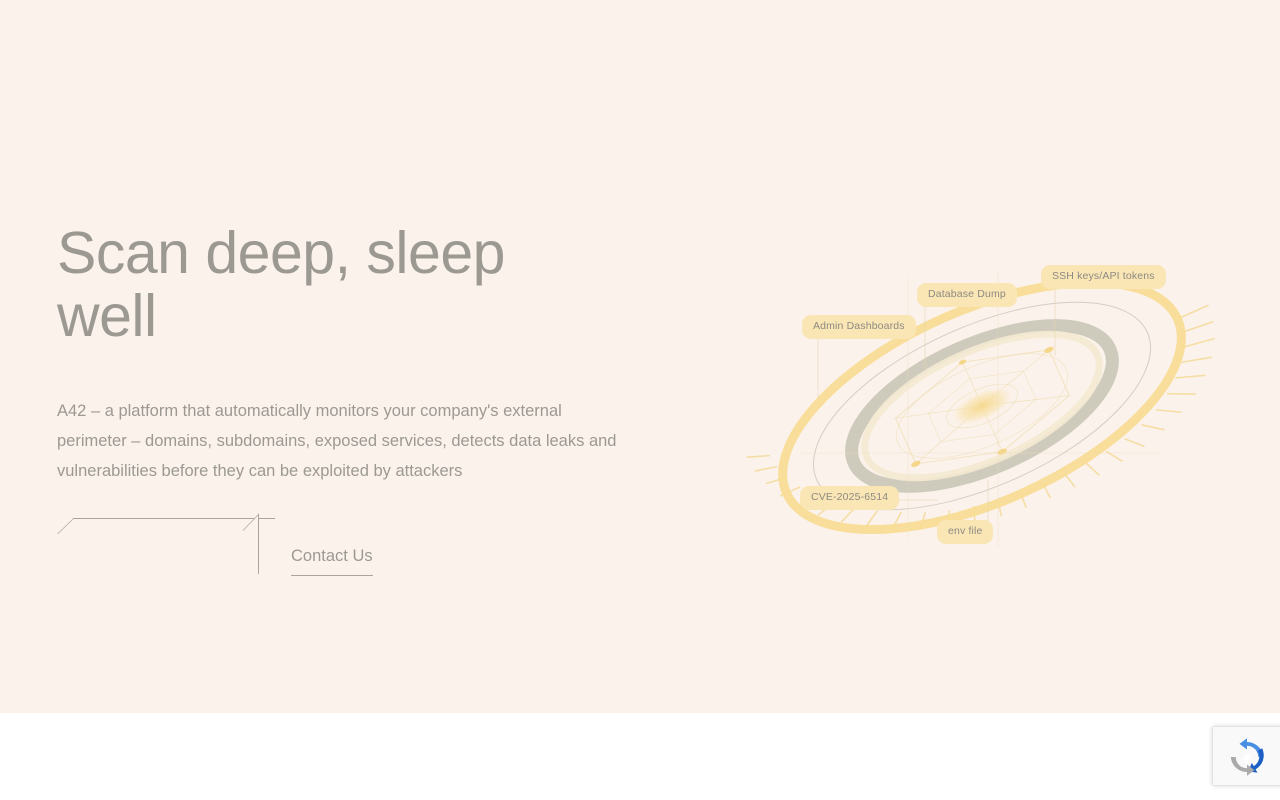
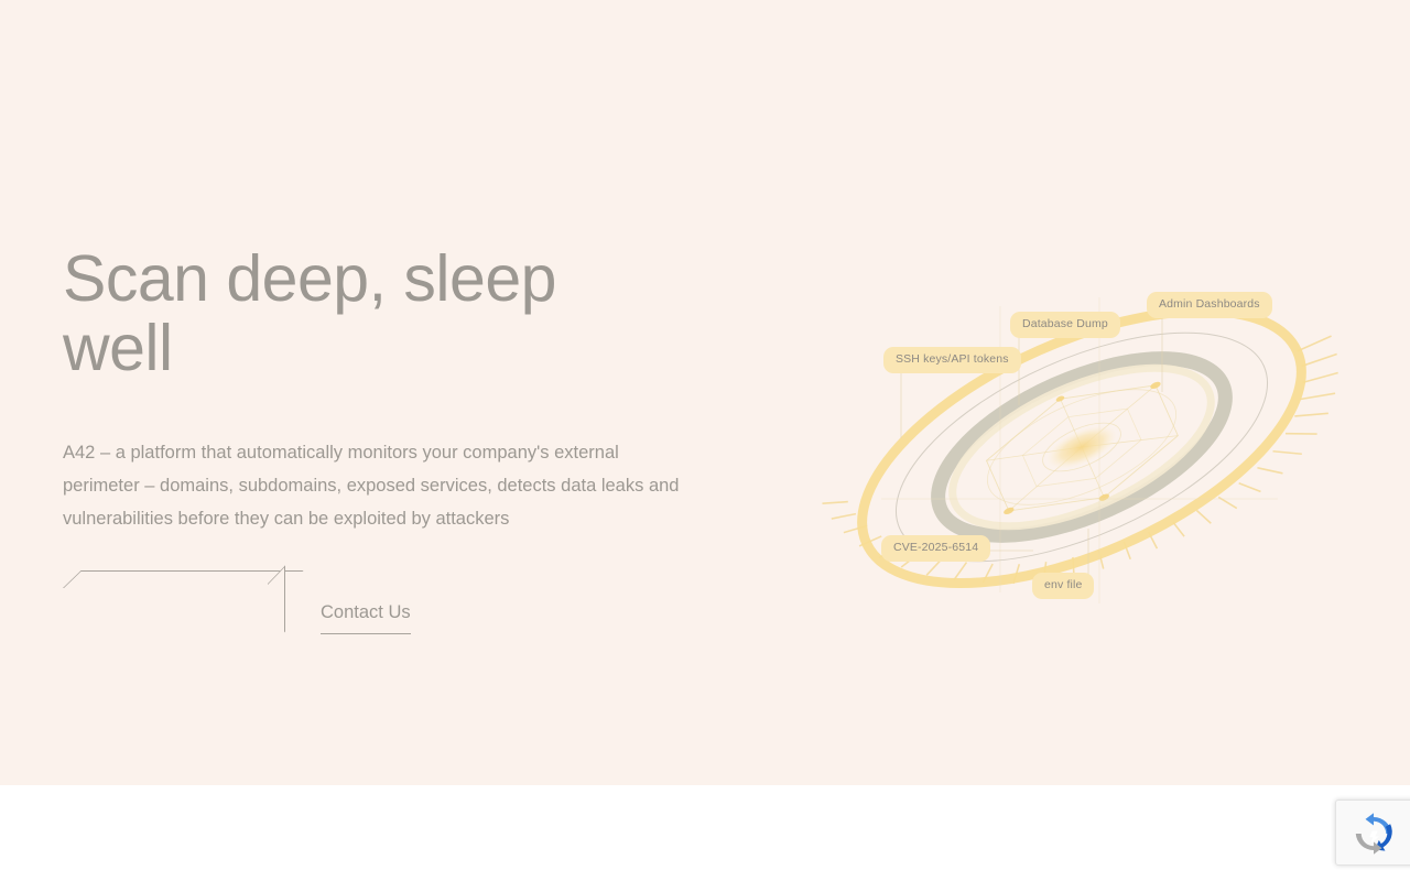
  Scan deep, sleep well
  A42 – a platform that automatically monitors your company's external perimeter – domains, subdomains, exposed services, detects data leaks and vulnerabilities before they can be exploited by attackers
  Contact Us
- SSH keys/API tokens
+ Admin Dashboards
  Database Dump
- Admin Dashboards
+ SSH keys/API tokens
  CVE-2025-6514
  env file
